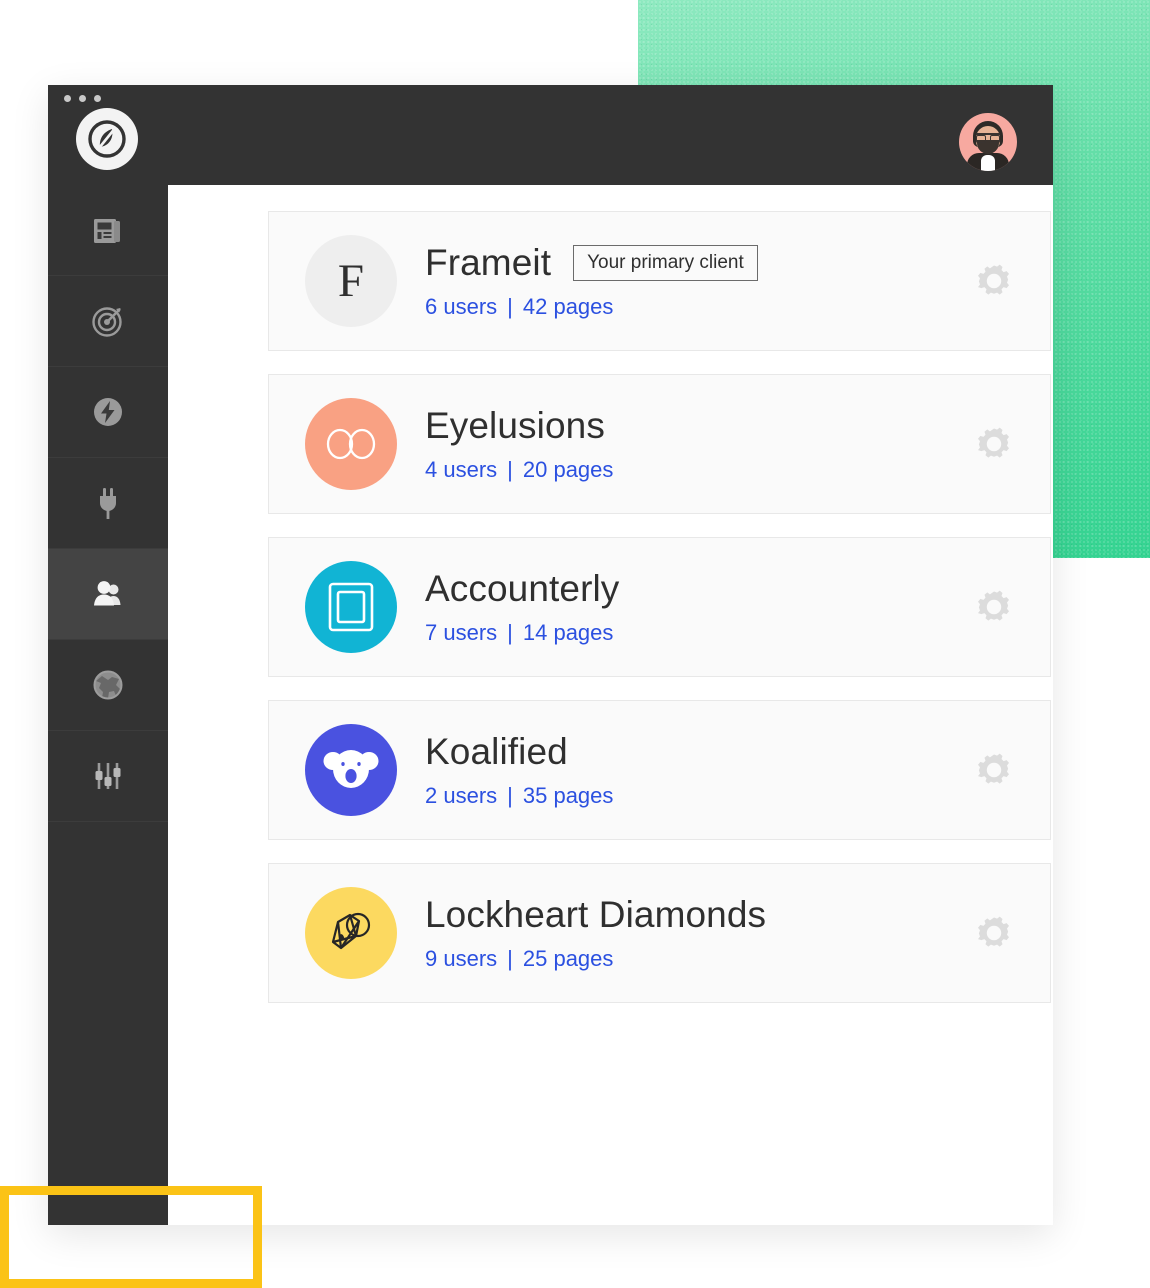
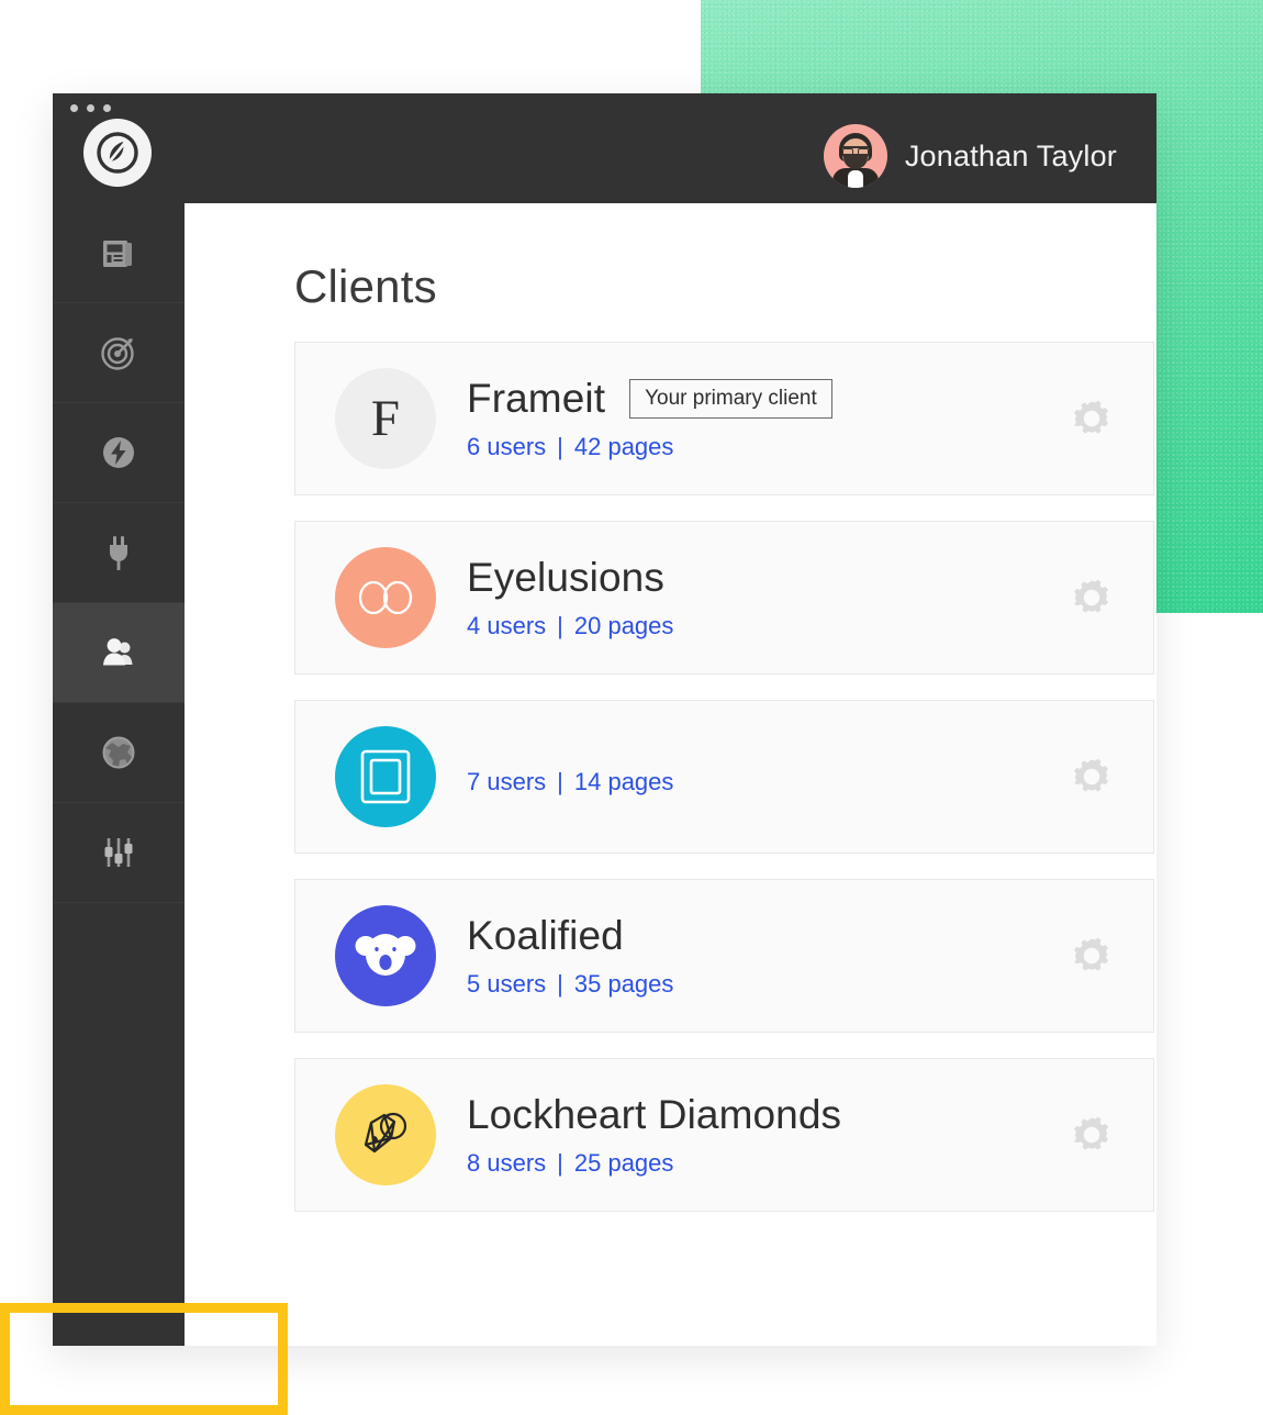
+ Jonathan Taylor
+ Clients
  F
  Frameit
  Your primary client
  6 users
  |
  42 pages
  Eyelusions
  4 users
  |
  20 pages
- Accounterly
  7 users
  |
  14 pages
  Koalified
- 2 users
+ 5 users
  |
  35 pages
  Lockheart Diamonds
- 9 users
+ 8 users
  |
  25 pages
